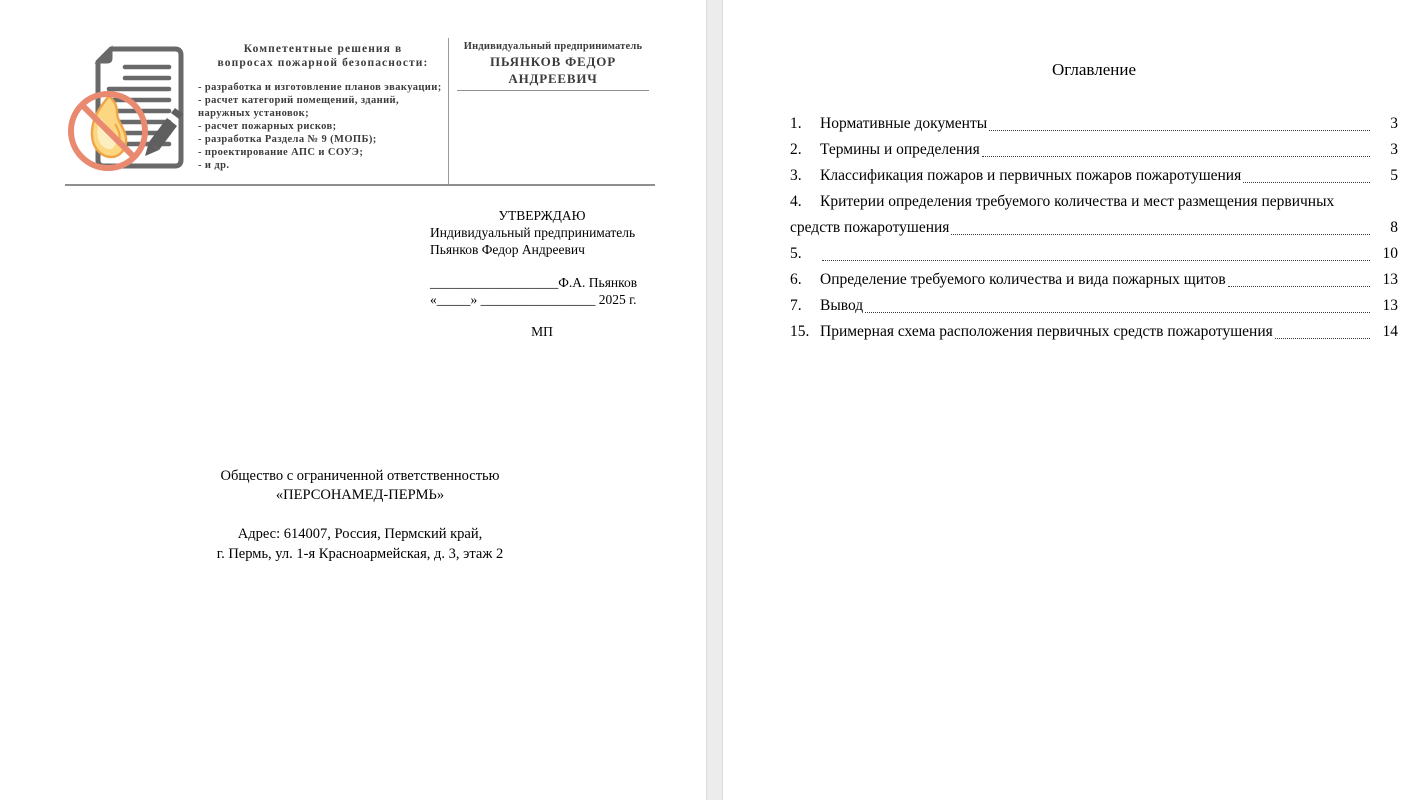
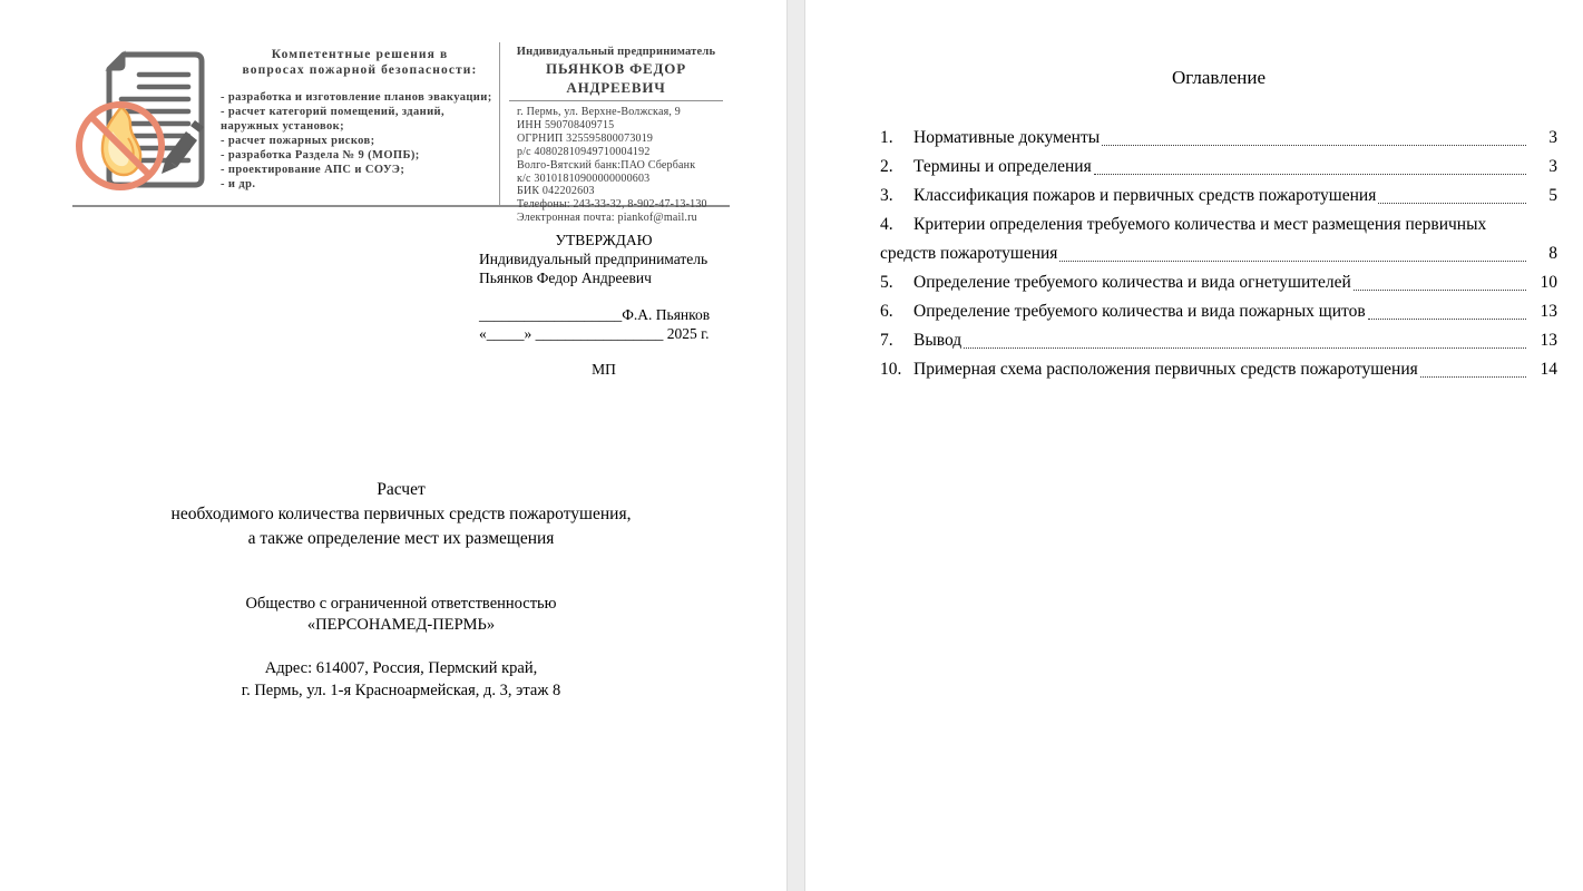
  Компетентные решения в
  вопросах пожарной безопасности:
  - разработка и изготовление планов эвакуации;
  - расчет категорий помещений, зданий,
  наружных установок;
  - расчет пожарных рисков;
  - разработка Раздела № 9 (МОПБ);
  - проектирование АПС и СОУЭ;
  - и др.
  Индивидуальный предприниматель
  ПЬЯНКОВ ФЕДОР АНДРЕЕВИЧ
+ г. Пермь, ул. Верхне-Волжская, 9
+ ИНН 590708409715
+ ОГРНИП 325595800073019
+ р/с 40802810949710004192
+ Волго-Вятский банк:ПАО Сбербанк
+ к/с 30101810900000000603
+ БИК 042202603
+ Телефоны: 243-33-32, 8-902-47-13-130
+ Электронная почта: piankof@mail.ru
  УТВЕРЖДАЮ
  Индивидуальный предприниматель
  Пьянков Федор Андреевич
  ___________________Ф.А. Пьянков
  «_____» _________________ 2025 г.
  МП
+ Расчет
+ необходимого количества первичных средств пожаротушения,
+ а также определение мест их размещения
  Общество с ограниченной ответственностью
  «ПЕРСОНАМЕД-ПЕРМЬ»
  Адрес: 614007, Россия, Пермский край,
- г. Пермь, ул. 1-я Красноармейская, д. 3, этаж 2
+ г. Пермь, ул. 1-я Красноармейская, д. 3, этаж 8
  Оглавление
  1.
  Нормативные документы
  3
  2.
  Термины и определения
  3
  3.
- Классификация пожаров и первичных пожаров пожаротушения
+ Классификация пожаров и первичных средств пожаротушения
  5
  4.
  Критерии определения требуемого количества и мест размещения первичных
  средств пожаротушения
  8
  5.
+ Определение требуемого количества и вида огнетушителей
  10
  6.
  Определение требуемого количества и вида пожарных щитов
  13
  7.
  Вывод
  13
- 15.
+ 10.
  Примерная схема расположения первичных средств пожаротушения
  14
